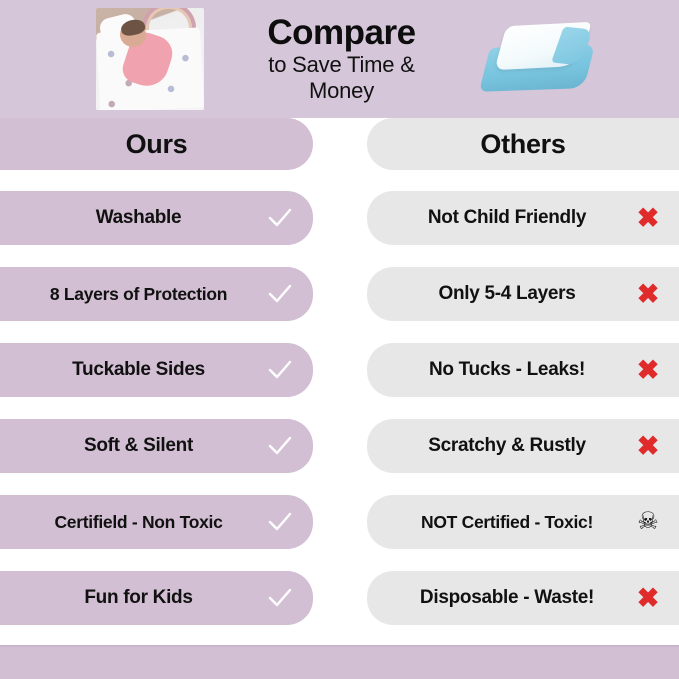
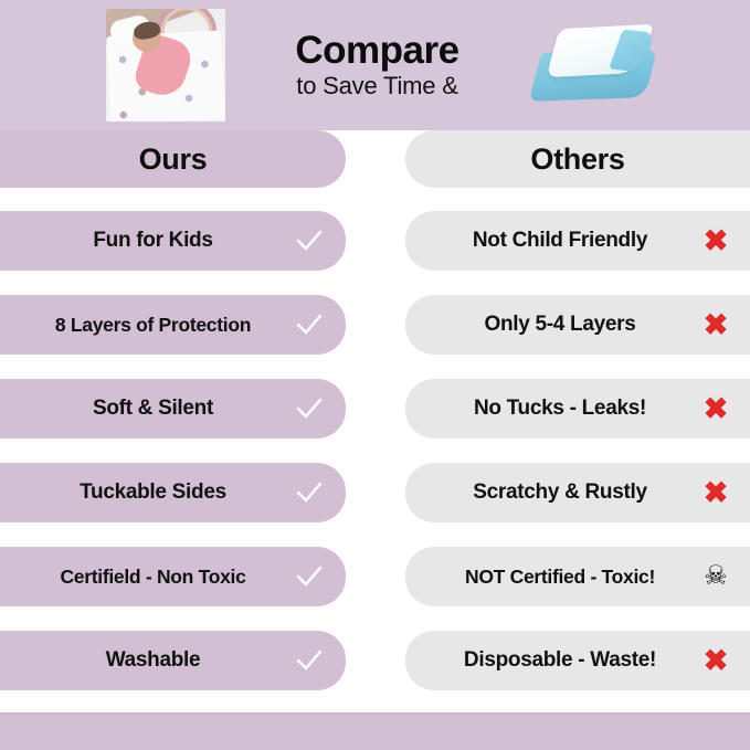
  Compare
  to Save Time &
- Money
  Ours
  Others
- Washable
+ Fun for Kids
  Not Child Friendly
  ✖
  8 Layers of Protection
  Only 5-4 Layers
  ✖
- Tuckable Sides
+ Soft & Silent
  No Tucks - Leaks!
  ✖
- Soft & Silent
+ Tuckable Sides
  Scratchy & Rustly
  ✖
  Certifield - Non Toxic
  NOT Certified - Toxic!
  ☠
- Fun for Kids
+ Washable
  Disposable - Waste!
  ✖
